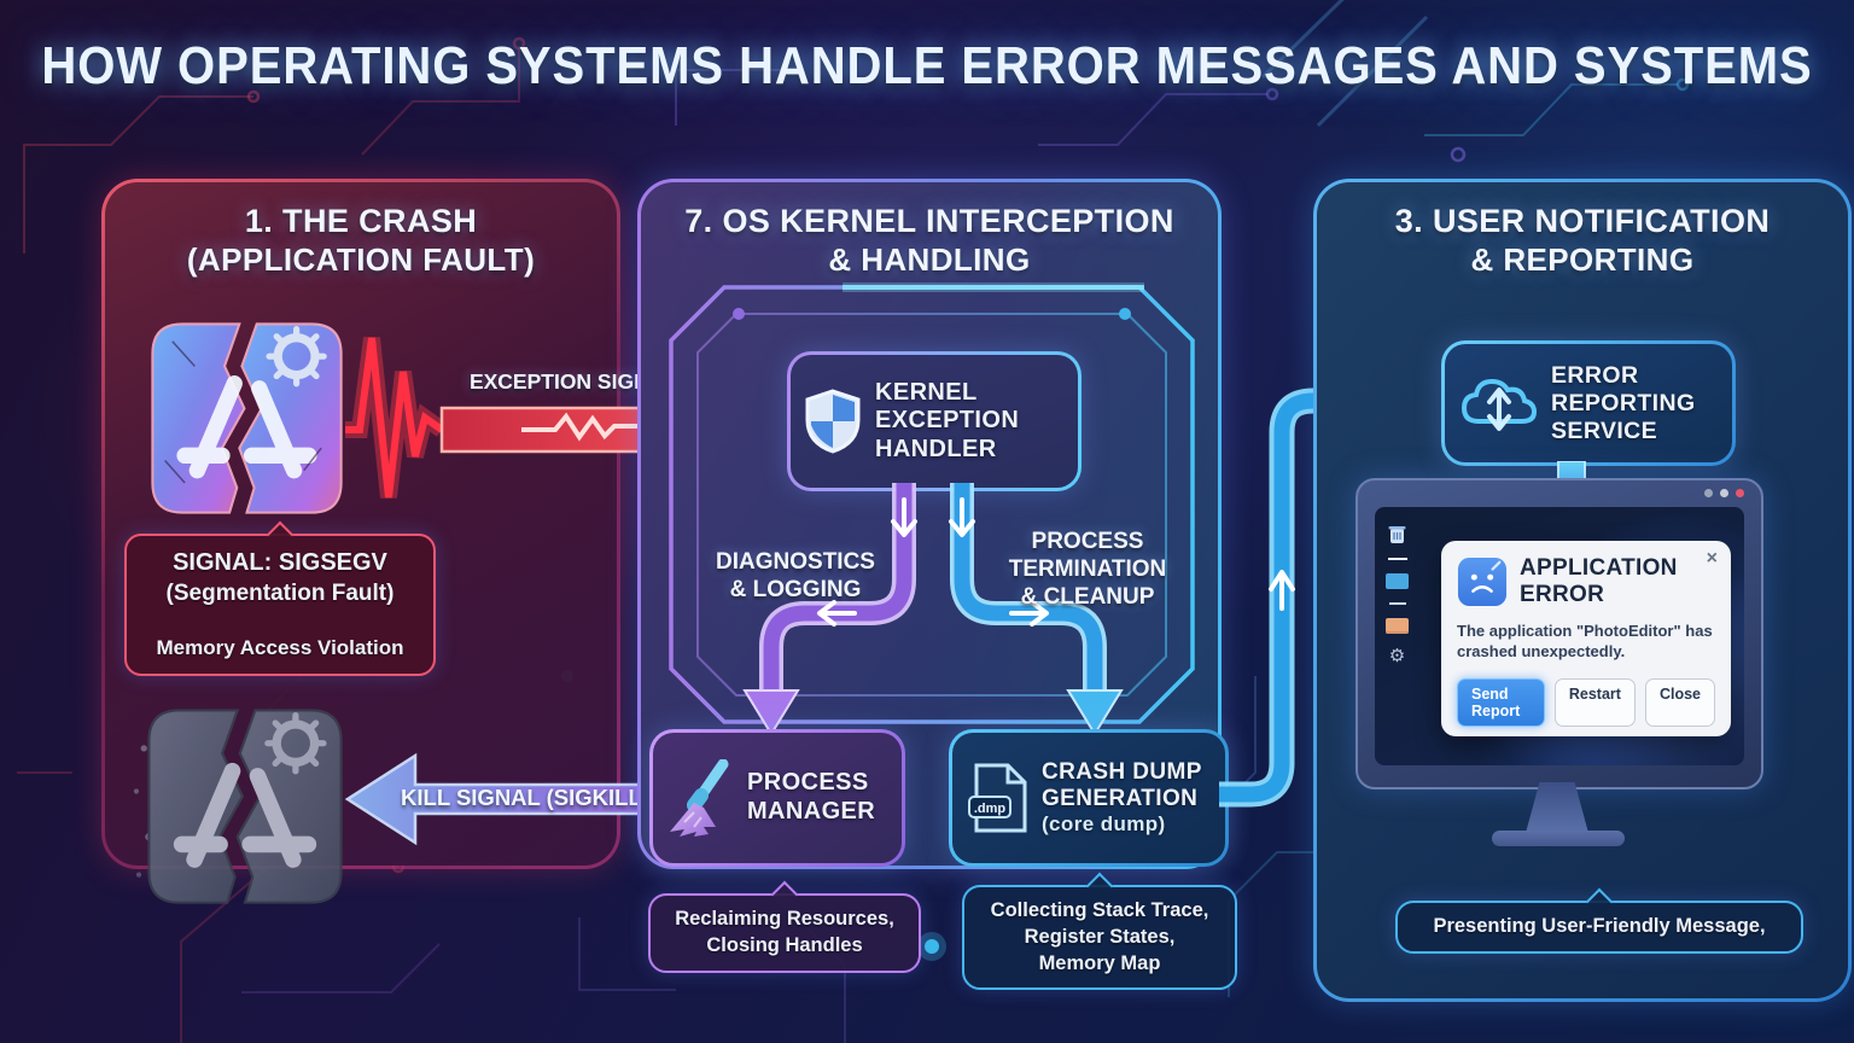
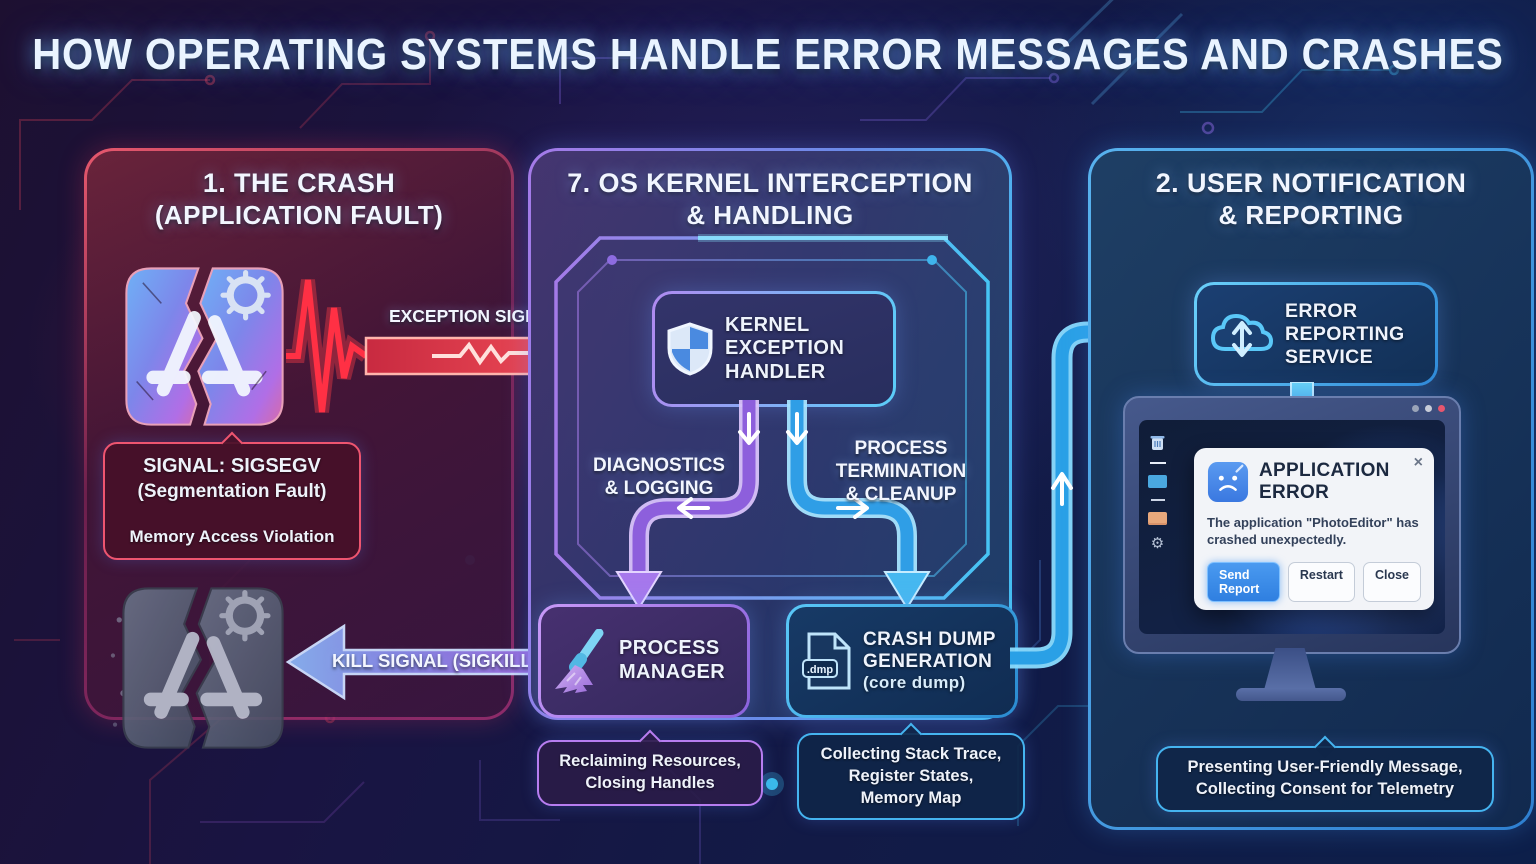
- HOW OPERATING SYSTEMS HANDLE ERROR MESSAGES AND SYSTEMS
+ HOW OPERATING SYSTEMS HANDLE ERROR MESSAGES AND CRASHES
  1. THE CRASH
  (APPLICATION FAULT)
  EXCEPTION SIG
  SIGNAL: SIGSEGV
  (Segmentation Fault)
  Memory Access Violation
  KILL SIGNAL (SIGKILL
  7. OS KERNEL INTERCEPTION
  & HANDLING
  KERNEL
  EXCEPTION
  HANDLER
  DIAGNOSTICS
  & LOGGING
  PROCESS
  TERMINATION
  & CLEANUP
  PROCESS
  MANAGER
  .dmp
  CRASH DUMP
  GENERATION
  (core dump)
  Reclaiming Resources,
  Closing Handles
  Collecting Stack Trace,
  Register States,
  Memory Map
- 3. USER NOTIFICATION
+ 2. USER NOTIFICATION
  & REPORTING
  ERROR
  REPORTING
  SERVICE
  ⚙
  ×
  APPLICATION
  ERROR
  The application "PhotoEditor" has
  crashed unexpectedly.
  Send Report
  Restart
  Close
  Presenting User-Friendly Message,
+ Collecting Consent for Telemetry
